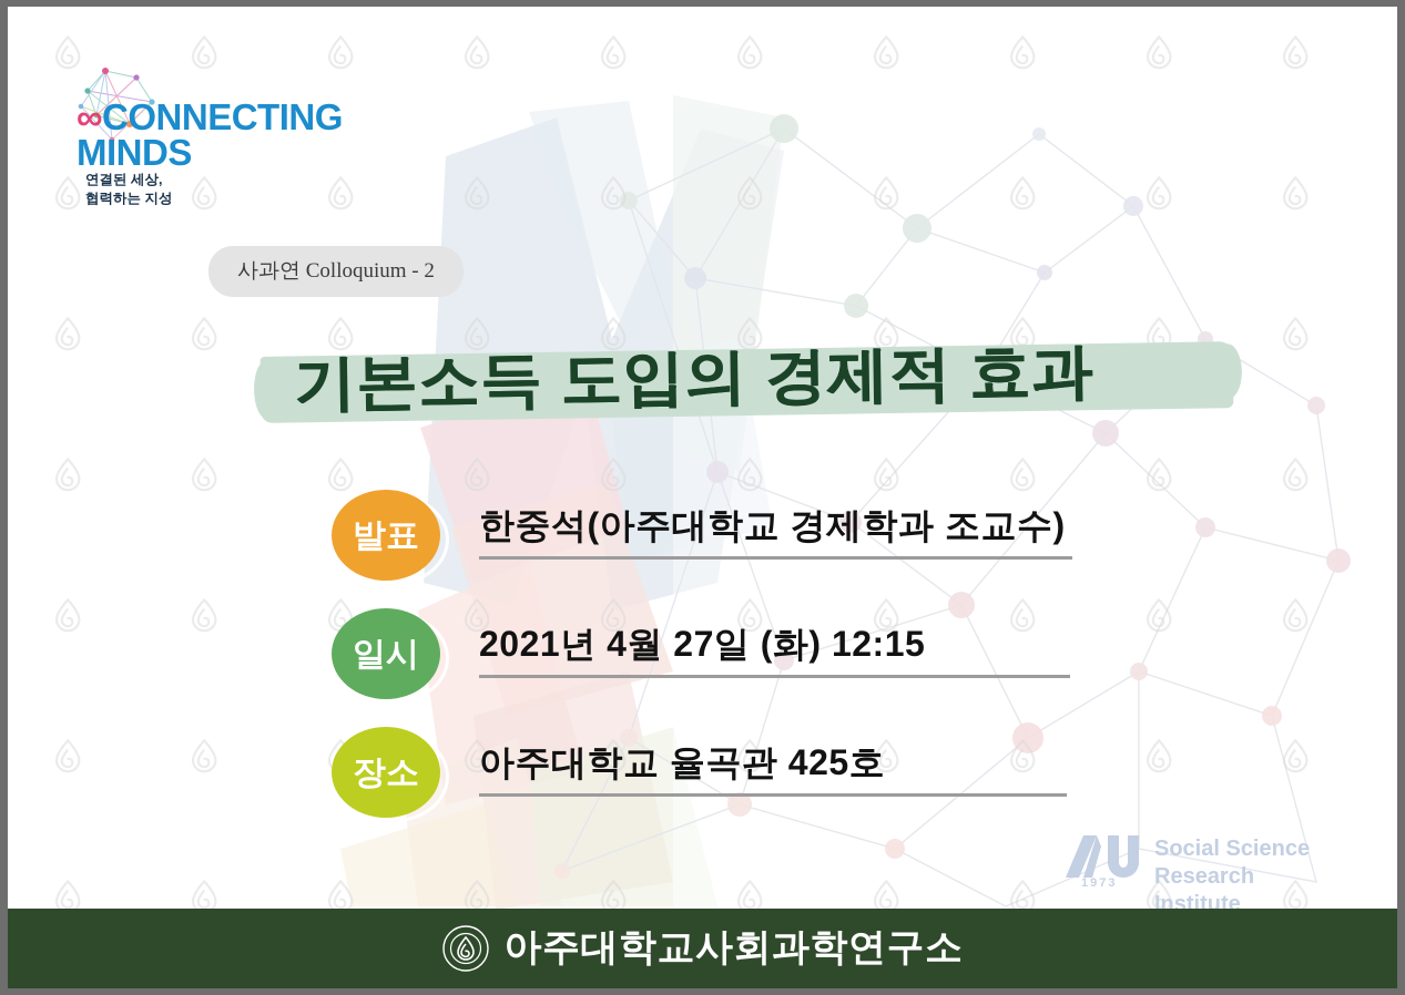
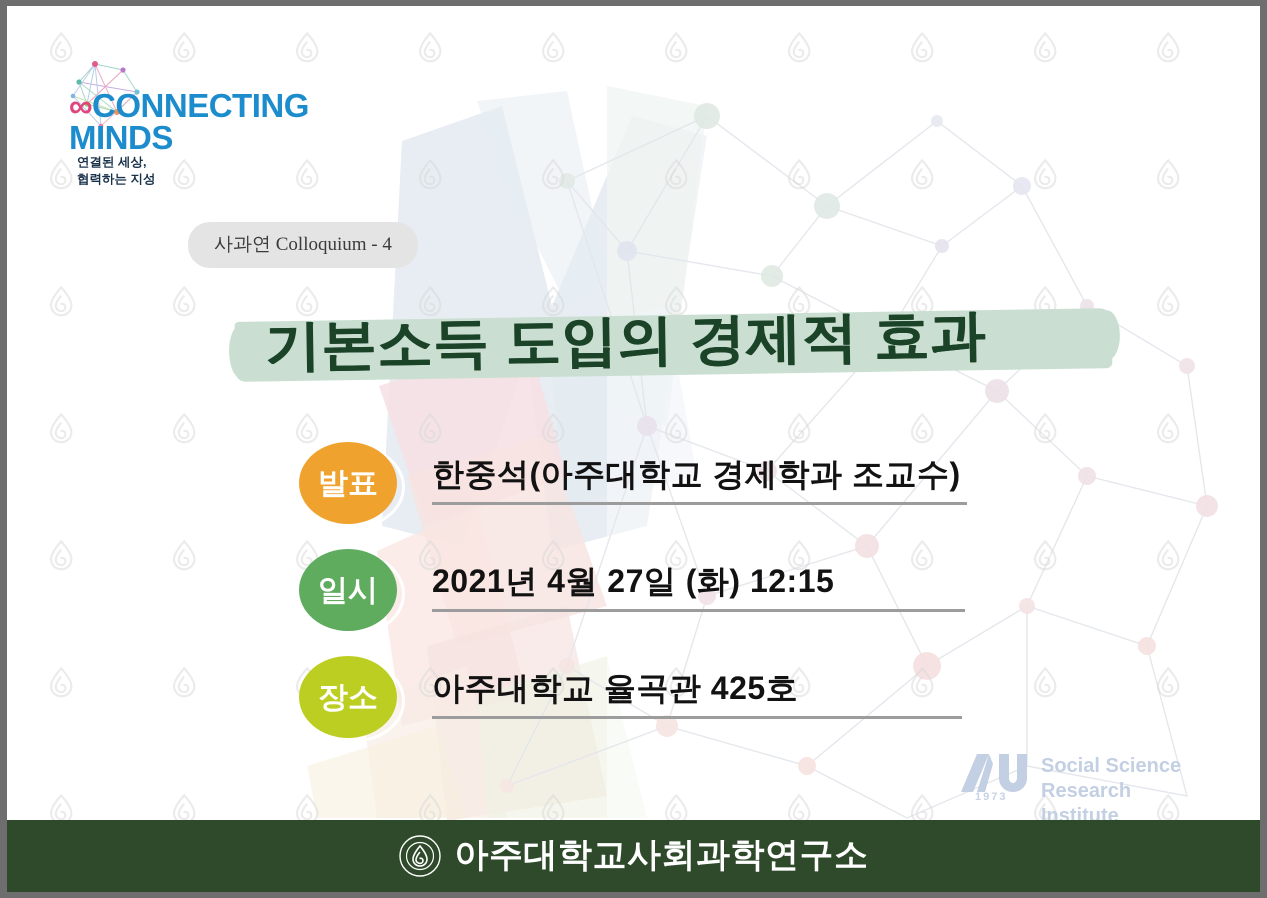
  ∞CONNECTING
  MINDS
  연결된 세상,
  협력하는 지성
- 사과연 Colloquium - 2
+ 사과연 Colloquium - 4
  기본소득 도입의 경제적 효과
  발표
  한중석(아주대학교 경제학과 조교수)
  일시
  2021년 4월 27일 (화) 12:15
  장소
  아주대학교 율곡관 425호
  1973
  Social Science
  Research Institute
  아주대학교사회과학연구소
